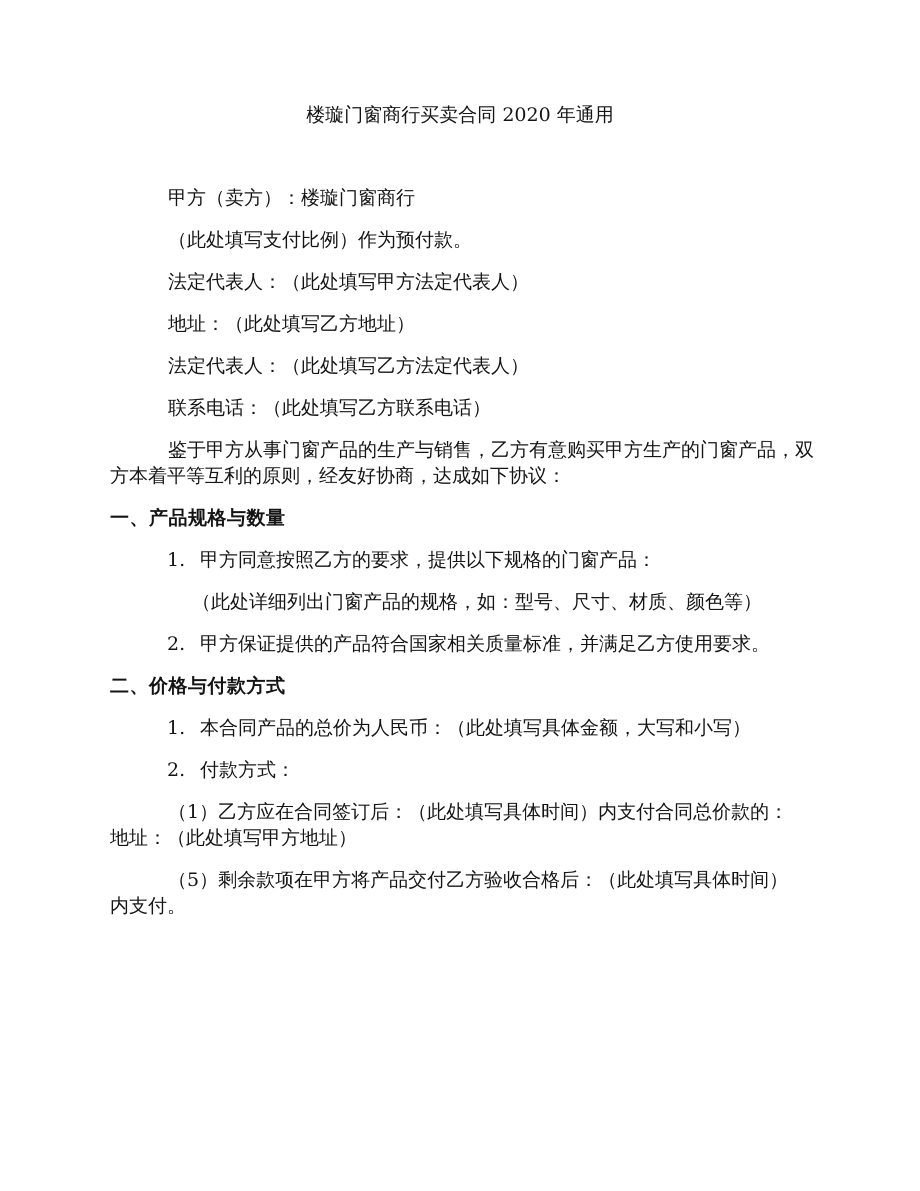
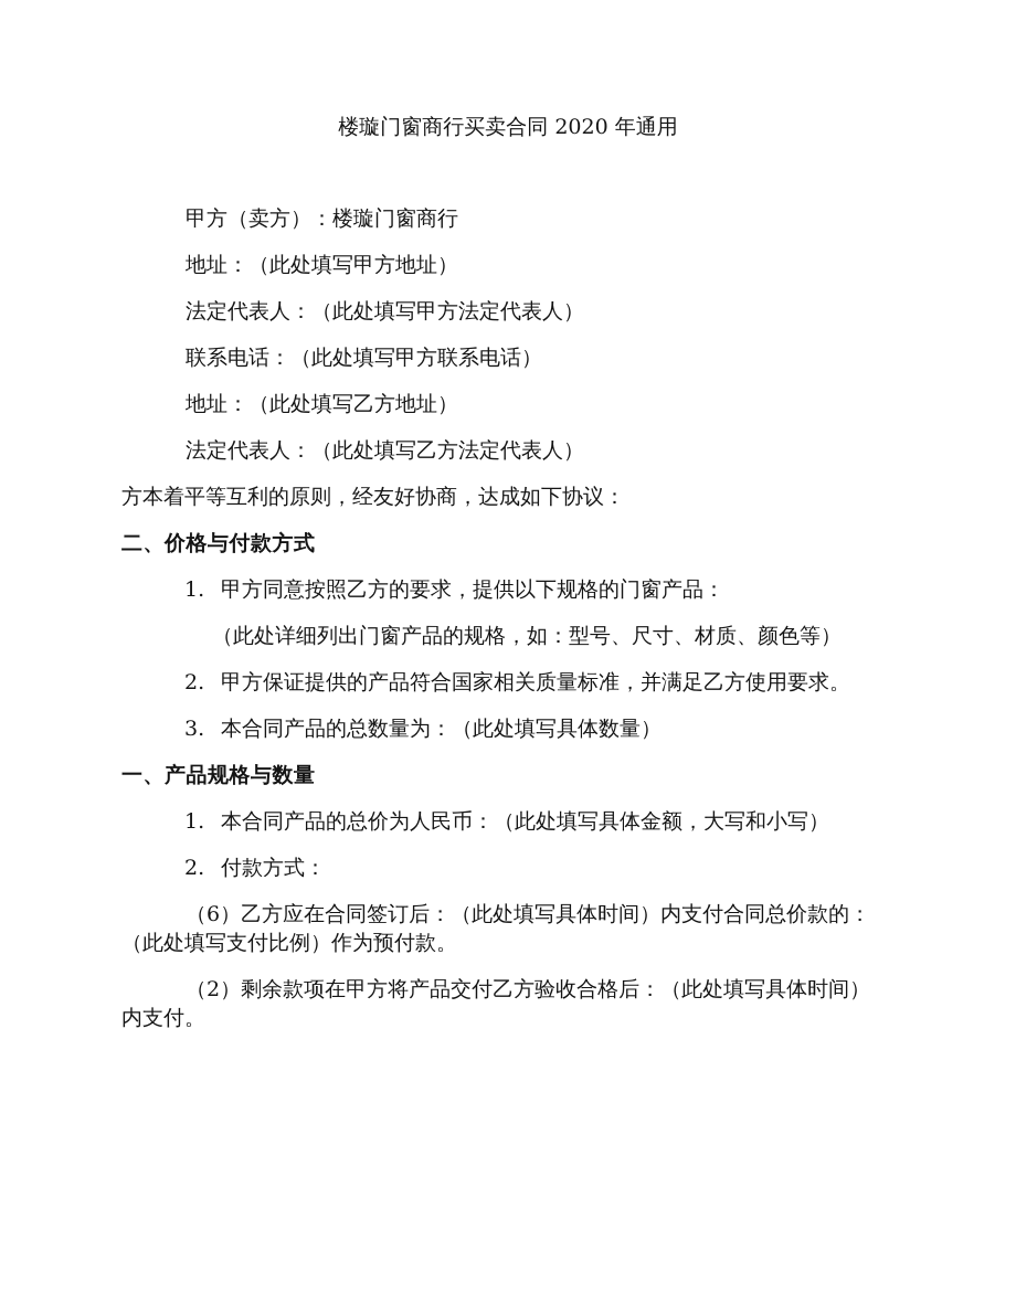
  楼璇门窗商行买卖合同 2020 年通用
  甲方（卖方）：楼璇门窗商行
- （此处填写支付比例）作为预付款。
+ 地址：（此处填写甲方地址）
  法定代表人：（此处填写甲方法定代表人）
+ 联系电话：（此处填写甲方联系电话）
  地址：（此处填写乙方地址）
  法定代表人：（此处填写乙方法定代表人）
- 联系电话：（此处填写乙方联系电话）
- 鉴于甲方从事门窗产品的生产与销售，乙方有意购买甲方生产的门窗产品，双
  方本着平等互利的原则，经友好协商，达成如下协议：
- 一、产品规格与数量
+ 二、价格与付款方式
  1.
  甲方同意按照乙方的要求，提供以下规格的门窗产品：
  （此处详细列出门窗产品的规格，如：型号、尺寸、材质、颜色等）
  2.
  甲方保证提供的产品符合国家相关质量标准，并满足乙方使用要求。
+ 3.
+ 本合同产品的总数量为：（此处填写具体数量）
- 二、价格与付款方式
+ 一、产品规格与数量
  1.
  本合同产品的总价为人民币：（此处填写具体金额，大写和小写）
  2.
  付款方式：
- （1）乙方应在合同签订后：（此处填写具体时间）内支付合同总价款的：
+ （6）乙方应在合同签订后：（此处填写具体时间）内支付合同总价款的：
- 地址：（此处填写甲方地址）
+ （此处填写支付比例）作为预付款。
- （5）剩余款项在甲方将产品交付乙方验收合格后：（此处填写具体时间）
+ （2）剩余款项在甲方将产品交付乙方验收合格后：（此处填写具体时间）
  内支付。
